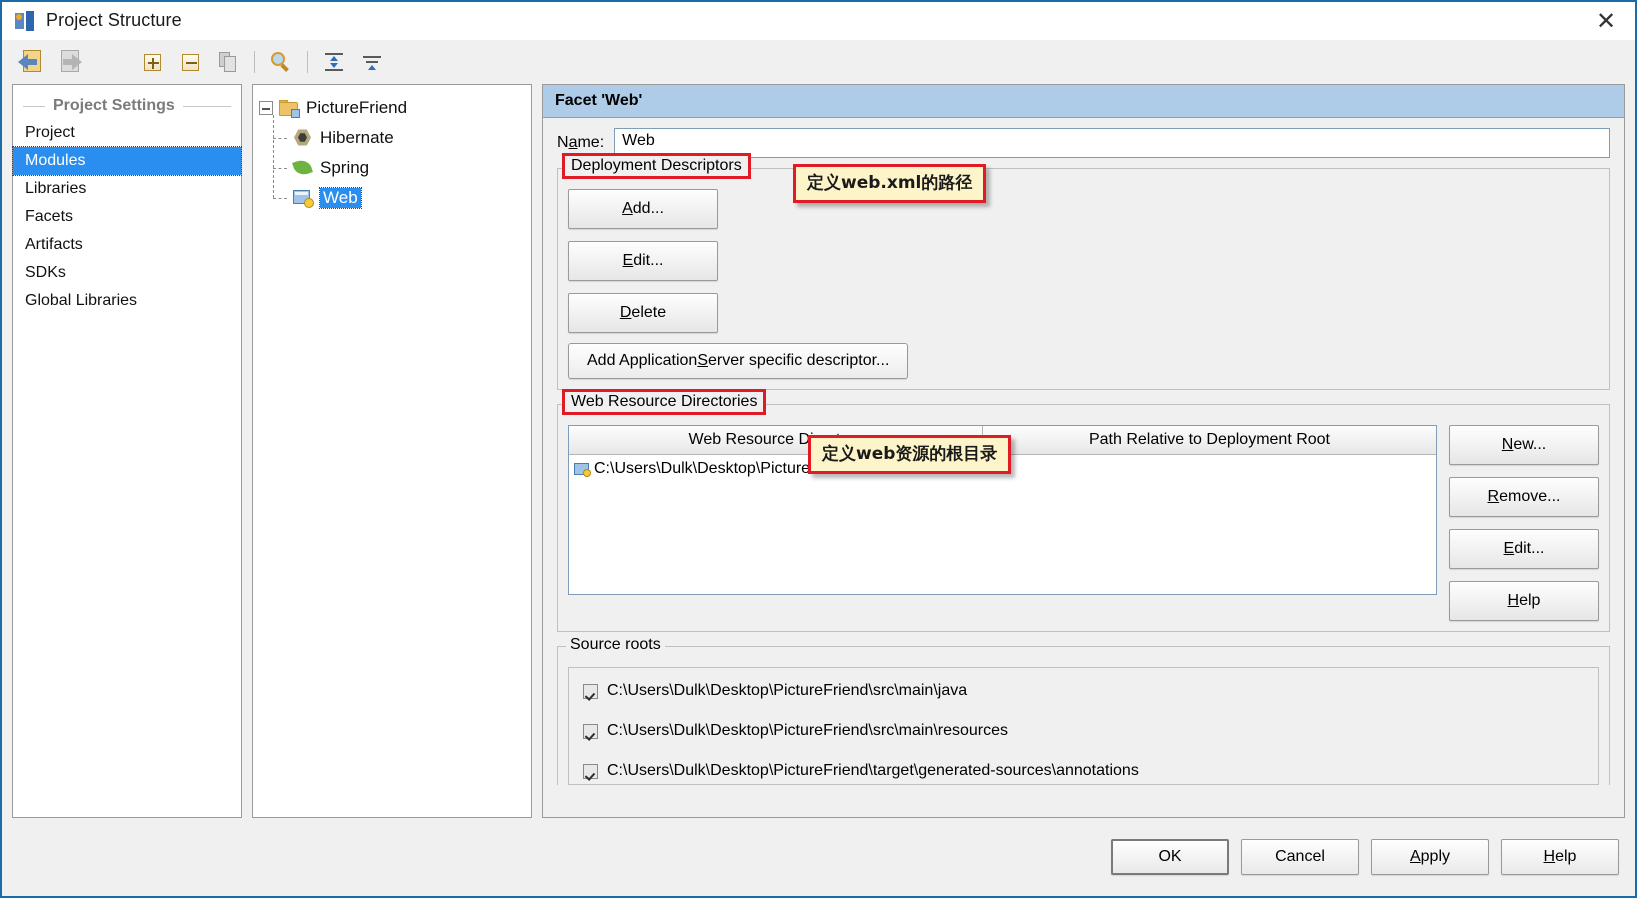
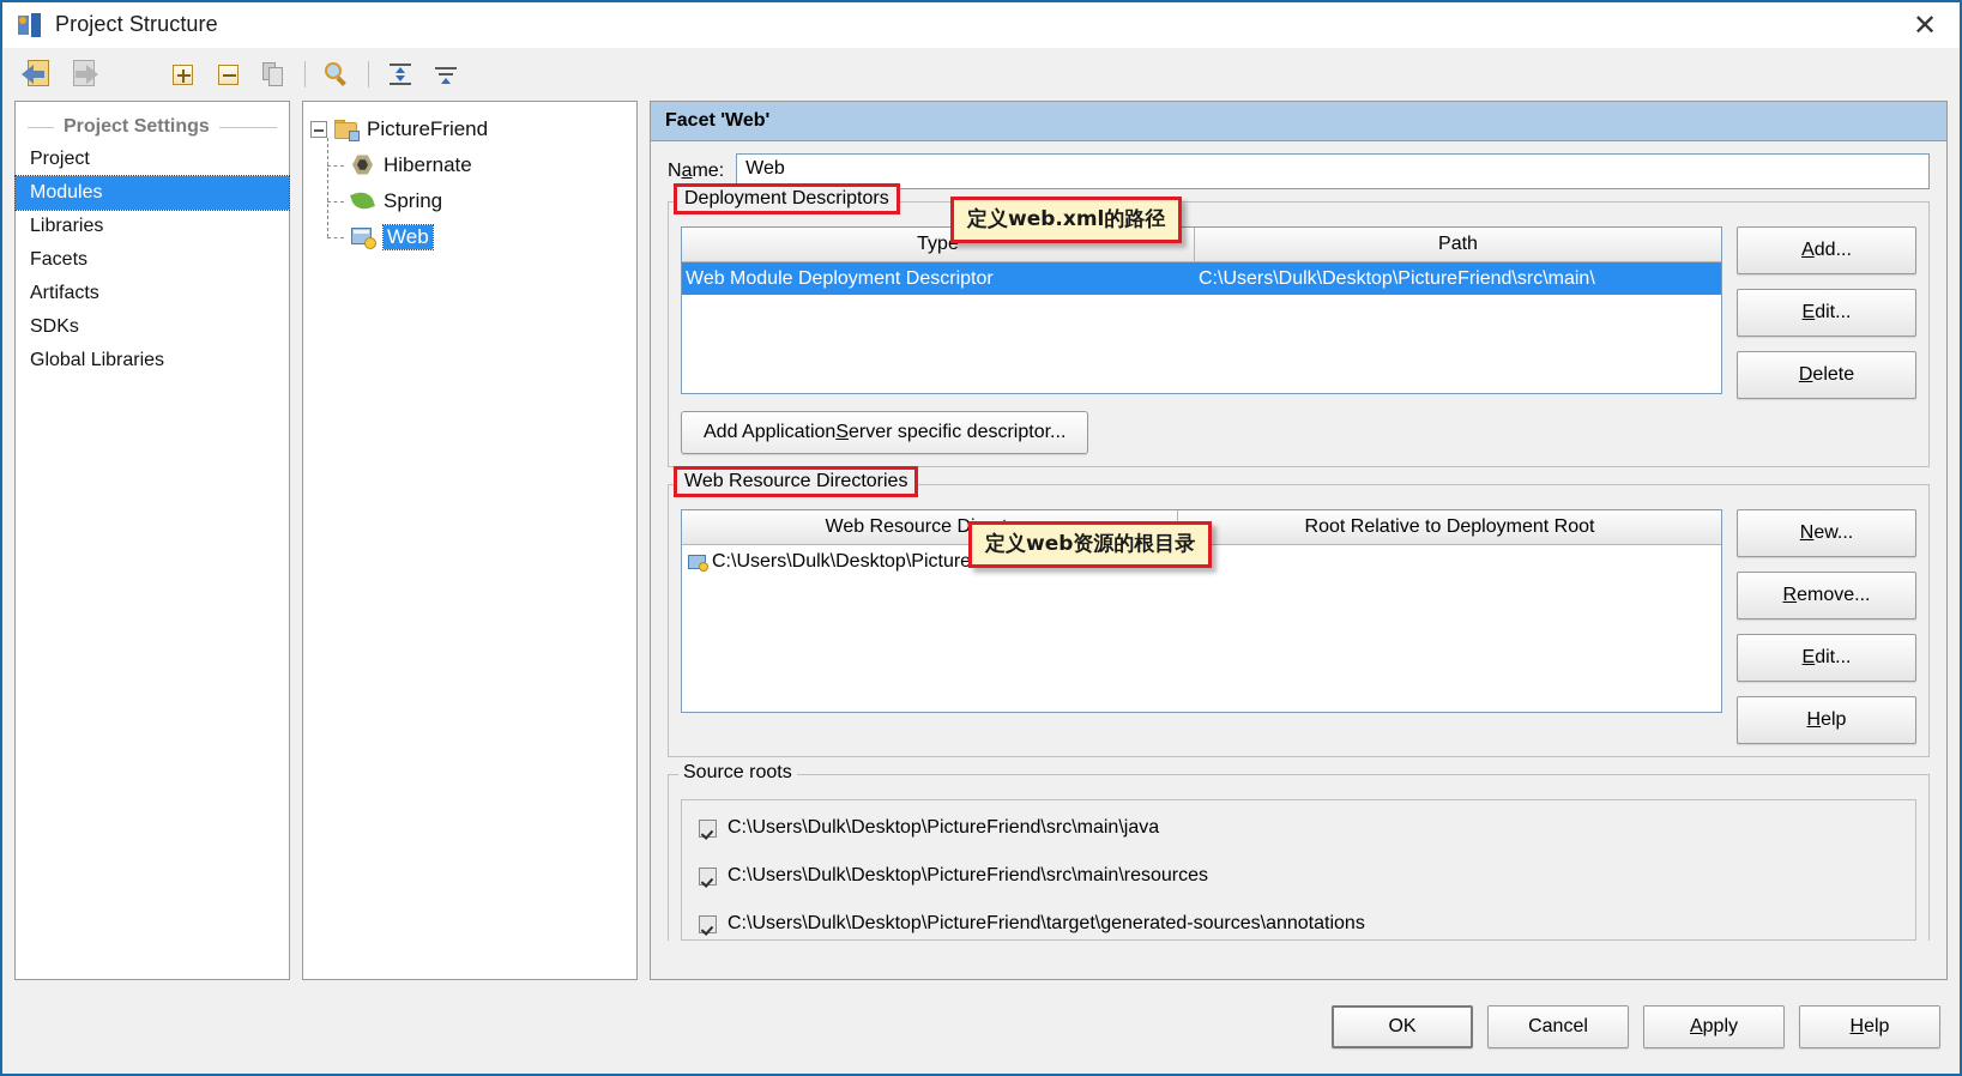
  Project Structure
  ✕
  Project Settings
  Project
  Modules
  Libraries
  Facets
  Artifacts
  SDKs
  Global Libraries
  PictureFriend
  Hibernate
  Spring
  Web
  Facet 'Web'
  定义web.xml的路径
  定义web资源的根目录
  Name:
  Web
  Deployment Descriptors
+ Type
+ Path
+ Web Module Deployment Descriptor
+ C:\Users\Dulk\Desktop\PictureFriend\src\main\
  A
  dd...
  E
  dit...
  D
  elete
  Add Application
  S
  erver specific descriptor...
  Web Resource Directories
- Path Relative to Deployment Root
+ Root Relative to Deployment Root
  N
  ew...
  R
  emove...
  E
  dit...
  H
  elp
  Source roots
  C:\Users\Dulk\Desktop\PictureFriend\src\main\java
  C:\Users\Dulk\Desktop\PictureFriend\src\main\resources
  C:\Users\Dulk\Desktop\PictureFriend\target\generated-sources\annotations
  OK
  Cancel
  A
  pply
  H
  elp
